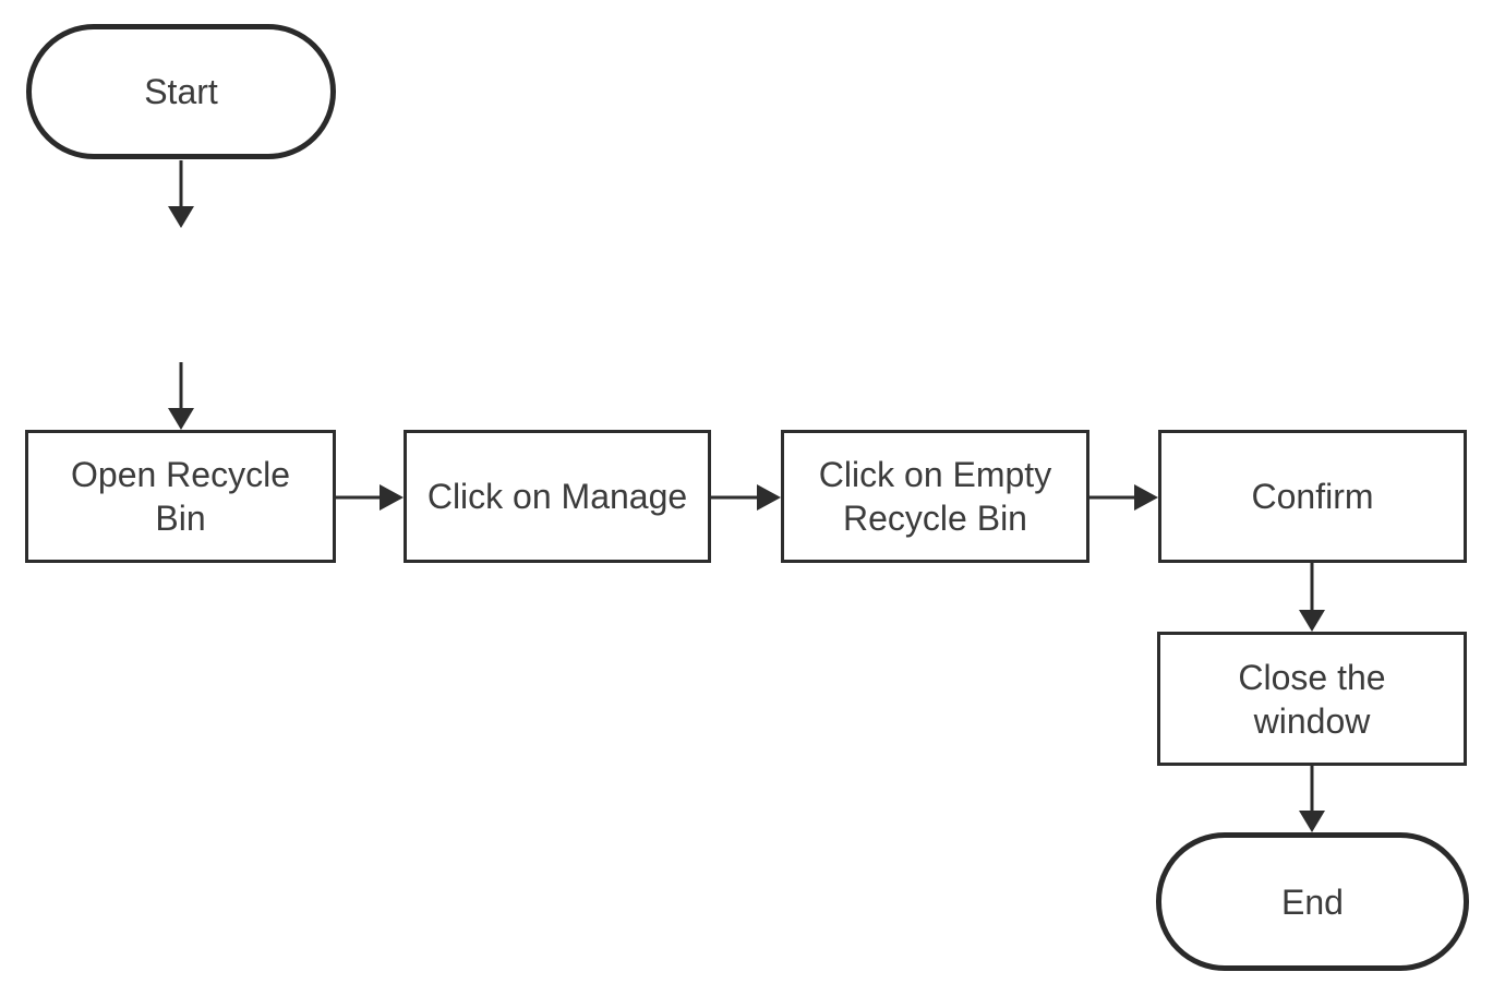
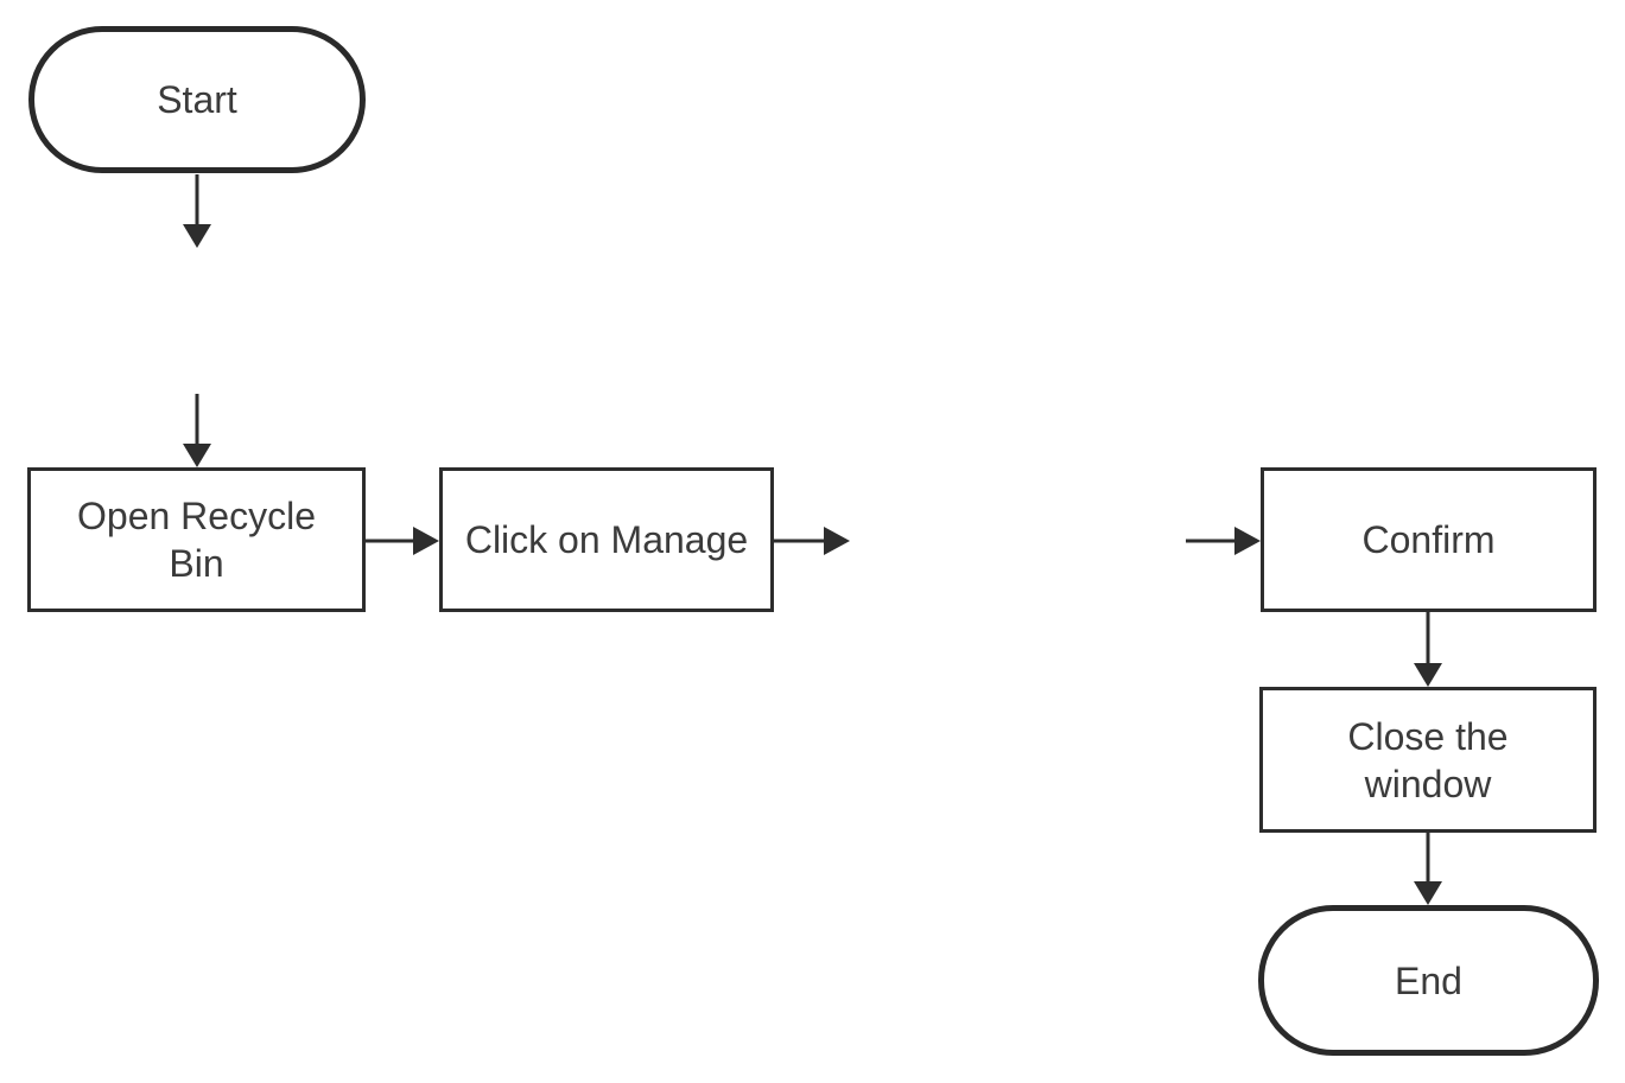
  Start
  Open Recycle Bin
  Click on Manage
- Click on Empty Recycle Bin
  Confirm
  Close the window
  End
